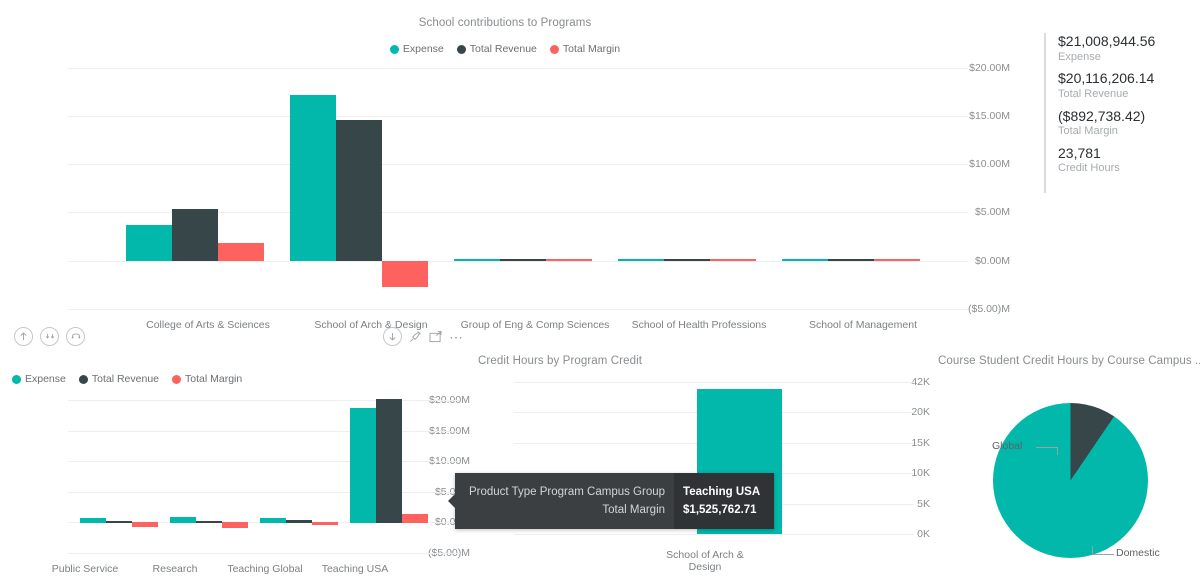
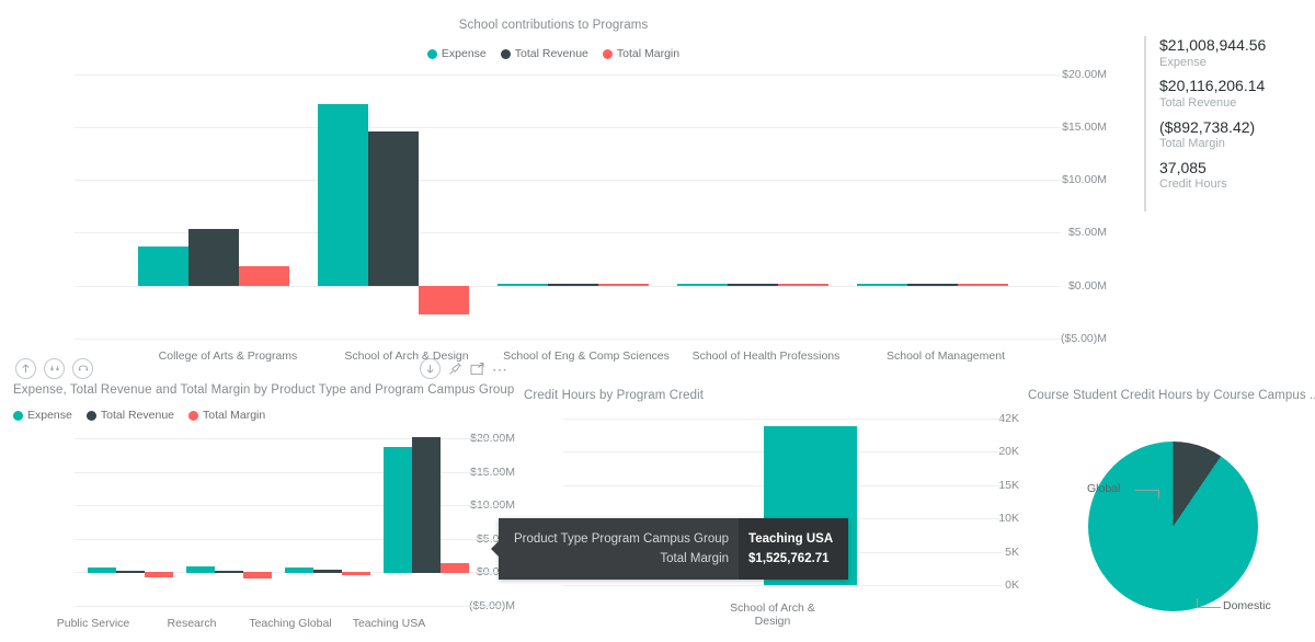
  $21,008,944.56
  Expense
  $20,116,206.14
  Total Revenue
  ($892,738.42)
  Total Margin
- 23,781
+ 37,085
  Credit Hours
  School contributions to Programs
  Expense
  Total Revenue
  Total Margin
  $20.00M
  $15.00M
  $10.00M
  $5.00M
  $0.00M
  ($5.00)M
- College of Arts & Sciences
+ College of Arts & Programs
  School of Arch & Design
- Group of Eng & Comp Sciences
+ School of Eng & Comp Sciences
  School of Health Professions
  School of Management
  ⋯
+ Expense, Total Revenue and Total Margin by Product Type and Program Campus Group
  Expense
  Total Revenue
  Total Margin
  Public Service
  Research
  Teaching Global
  Teaching USA
  Credit Hours by Program Credit
  42K
  20K
  15K
  10K
  5K
  0K
  School of Arch & Design
  Course Student Credit Hours by Course Campus .
  Global
  Domestic
  Product Type Program Campus Group
  Total Margin
  Teaching USA
  $1,525,762.71
